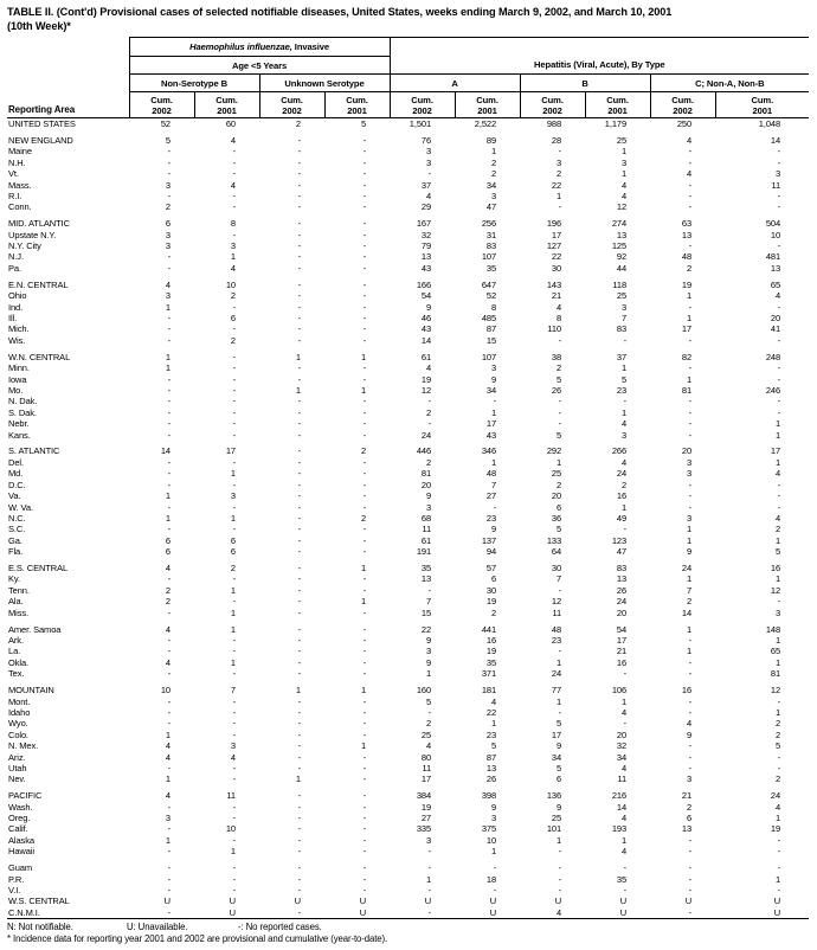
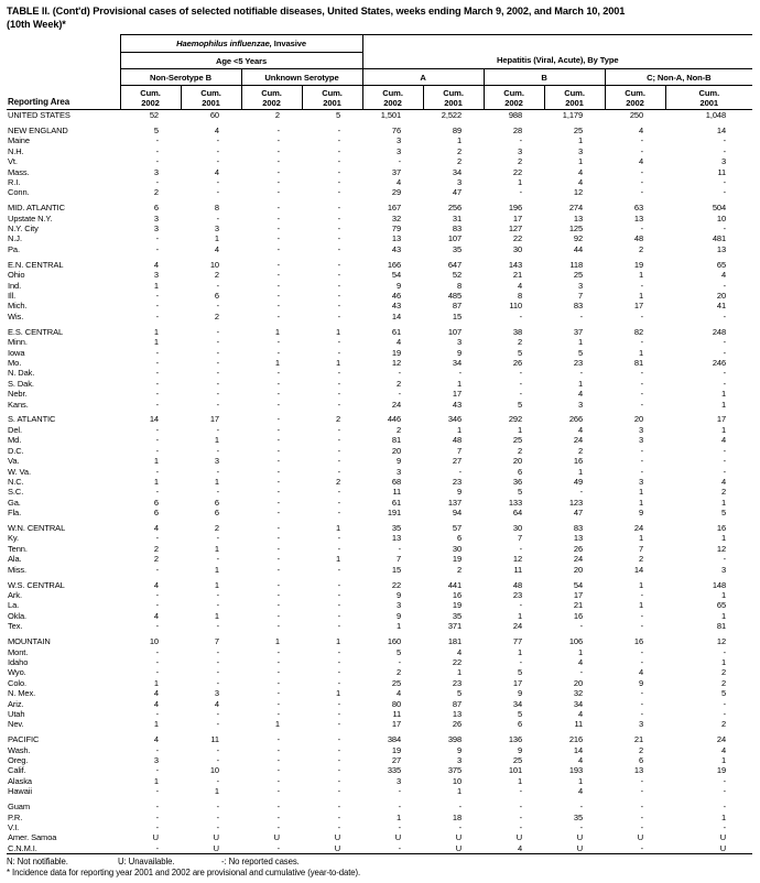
  TABLE II. (Cont'd) Provisional cases of selected notifiable diseases, United States, weeks ending March 9, 2002, and March 10, 2001
  (10th Week)*
  Reporting Area	Haemophilus influenzae, Invasive	Hepatitis (Viral, Acute), By Type
  Age <5 Years
  Non-Serotype B	Unknown Serotype	A	B	C; Non-A, Non-B
  Cum.2002	Cum.2001	Cum.2002	Cum.2001	Cum.2002	Cum.2001	Cum.2002	Cum.2001	Cum.2002	Cum.2001
  UNITED STATES	52	60	2	5	1,501	2,522	988	1,179	250	1,048
  NEW ENGLAND	5	4	-	-	76	89	28	25	4	14
  Maine	-	-	-	-	3	1	-	1	-	-
  N.H.	-	-	-	-	3	2	3	3	-	-
  Vt.	-	-	-	-	-	2	2	1	4	3
  Mass.	3	4	-	-	37	34	22	4	-	11
  R.I.	-	-	-	-	4	3	1	4	-	-
  Conn.	2	-	-	-	29	47	-	12	-	-
  MID. ATLANTIC	6	8	-	-	167	256	196	274	63	504
  Upstate N.Y.	3	-	-	-	32	31	17	13	13	10
  N.Y. City	3	3	-	-	79	83	127	125	-	-
  N.J.	-	1	-	-	13	107	22	92	48	481
  Pa.	-	4	-	-	43	35	30	44	2	13
  E.N. CENTRAL	4	10	-	-	166	647	143	118	19	65
  Ohio	3	2	-	-	54	52	21	25	1	4
  Ind.	1	-	-	-	9	8	4	3	-	-
  Ill.	-	6	-	-	46	485	8	7	1	20
  Mich.	-	-	-	-	43	87	110	83	17	41
  Wis.	-	2	-	-	14	15	-	-	-	-
- W.N. CENTRAL	1	-	1	1	61	107	38	37	82	248
+ E.S. CENTRAL	1	-	1	1	61	107	38	37	82	248
  Minn.	1	-	-	-	4	3	2	1	-	-
  Iowa	-	-	-	-	19	9	5	5	1	-
  Mo.	-	-	1	1	12	34	26	23	81	246
  N. Dak.	-	-	-	-	-	-	-	-	-	-
  S. Dak.	-	-	-	-	2	1	-	1	-	-
  Nebr.	-	-	-	-	-	17	-	4	-	1
  Kans.	-	-	-	-	24	43	5	3	-	1
  S. ATLANTIC	14	17	-	2	446	346	292	266	20	17
  Del.	-	-	-	-	2	1	1	4	3	1
  Md.	-	1	-	-	81	48	25	24	3	4
  D.C.	-	-	-	-	20	7	2	2	-	-
  Va.	1	3	-	-	9	27	20	16	-	-
  W. Va.	-	-	-	-	3	-	6	1	-	-
  N.C.	1	1	-	2	68	23	36	49	3	4
  S.C.	-	-	-	-	11	9	5	-	1	2
  Ga.	6	6	-	-	61	137	133	123	1	1
  Fla.	6	6	-	-	191	94	64	47	9	5
- E.S. CENTRAL	4	2	-	1	35	57	30	83	24	16
+ W.N. CENTRAL	4	2	-	1	35	57	30	83	24	16
  Ky.	-	-	-	-	13	6	7	13	1	1
  Tenn.	2	1	-	-	-	30	-	26	7	12
  Ala.	2	-	-	1	7	19	12	24	2	-
  Miss.	-	1	-	-	15	2	11	20	14	3
- Amer. Samoa	4	1	-	-	22	441	48	54	1	148
+ W.S. CENTRAL	4	1	-	-	22	441	48	54	1	148
  Ark.	-	-	-	-	9	16	23	17	-	1
  La.	-	-	-	-	3	19	-	21	1	65
  Okla.	4	1	-	-	9	35	1	16	-	1
  Tex.	-	-	-	-	1	371	24	-	-	81
  MOUNTAIN	10	7	1	1	160	181	77	106	16	12
  Mont.	-	-	-	-	5	4	1	1	-	-
  Idaho	-	-	-	-	-	22	-	4	-	1
  Wyo.	-	-	-	-	2	1	5	-	4	2
  Colo.	1	-	-	-	25	23	17	20	9	2
  N. Mex.	4	3	-	1	4	5	9	32	-	5
  Ariz.	4	4	-	-	80	87	34	34	-	-
  Utah	-	-	-	-	11	13	5	4	-	-
  Nev.	1	-	1	-	17	26	6	11	3	2
  PACIFIC	4	11	-	-	384	398	136	216	21	24
  Wash.	-	-	-	-	19	9	9	14	2	4
  Oreg.	3	-	-	-	27	3	25	4	6	1
  Calif.	-	10	-	-	335	375	101	193	13	19
  Alaska	1	-	-	-	3	10	1	1	-	-
  Hawaii	-	1	-	-	-	1	-	4	-	-
  Guam	-	-	-	-	-	-	-	-	-	-
  P.R.	-	-	-	-	1	18	-	35	-	1
  V.I.	-	-	-	-	-	-	-	-	-	-
- W.S. CENTRAL	U	U	U	U	U	U	U	U	U	U
+ Amer. Samoa	U	U	U	U	U	U	U	U	U	U
  C.N.M.I.	-	U	-	U	-	U	4	U	-	U
  N: Not notifiable. U: Unavailable. -: No reported cases.
  * Incidence data for reporting year 2001 and 2002 are provisional and cumulative (year-to-date).
